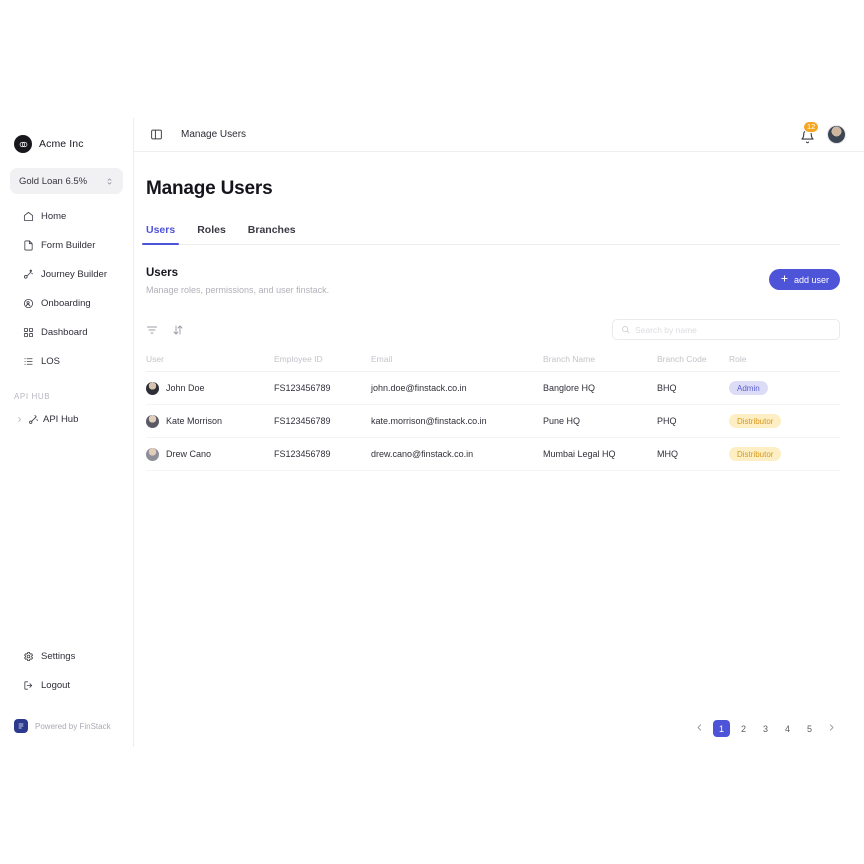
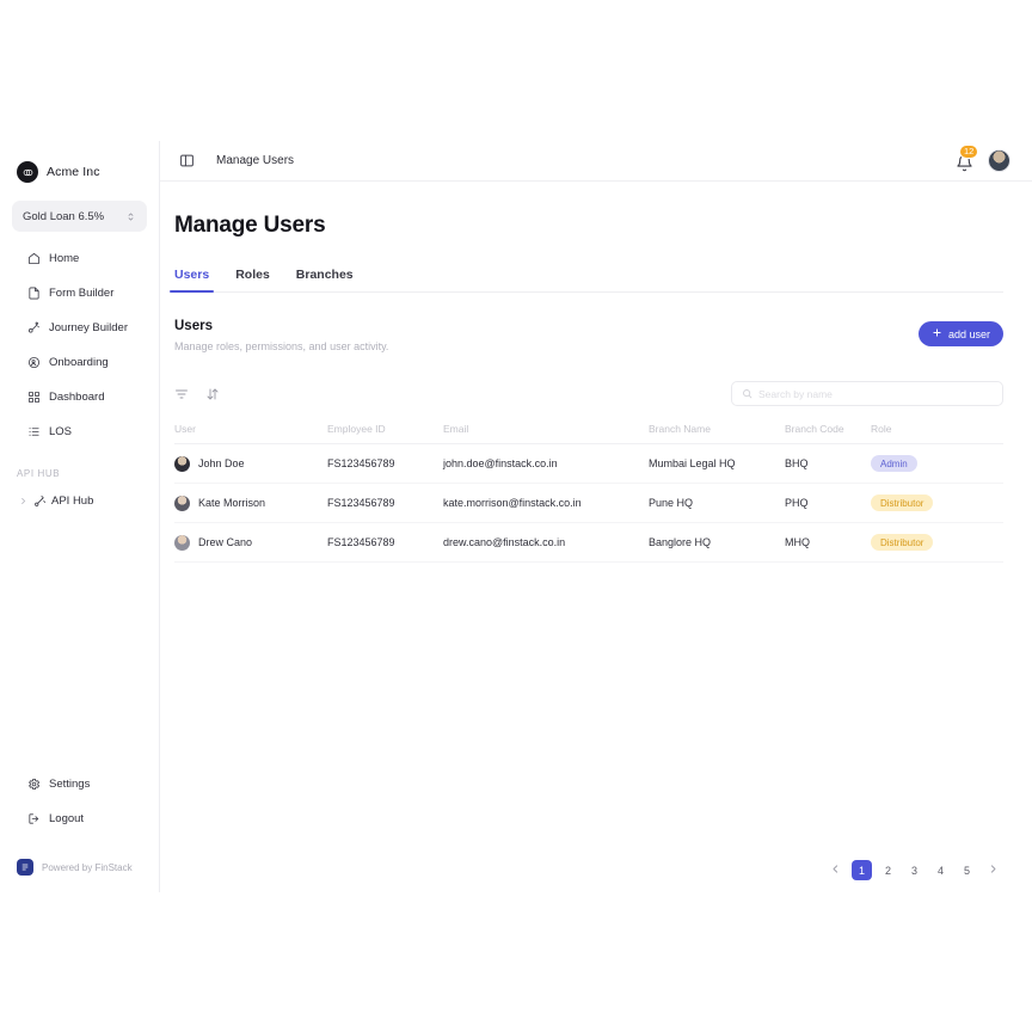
  Acme Inc
  Gold Loan 6.5%
  Home
  Form Builder
  Journey Builder
  Onboarding
  Dashboard
  LOS
  API HUB
  API Hub
  Settings
  Logout
  Powered by FinStack
  Manage Users
  12
  Manage Users
  Users
  Roles
  Branches
  Users
- Manage roles, permissions, and user finstack.
+ Manage roles, permissions, and user activity.
  add user
  Search by name
  User	Employee ID	Email	Branch Name	Branch Code	Role
- John Doe	FS123456789	john.doe@finstack.co.in	Banglore HQ	BHQ	Admin
+ John Doe	FS123456789	john.doe@finstack.co.in	Mumbai Legal HQ	BHQ	Admin
  Kate Morrison	FS123456789	kate.morrison@finstack.co.in	Pune HQ	PHQ	Distributor
- Drew Cano	FS123456789	drew.cano@finstack.co.in	Mumbai Legal HQ	MHQ	Distributor
+ Drew Cano	FS123456789	drew.cano@finstack.co.in	Banglore HQ	MHQ	Distributor
  1
  2
  3
  4
  5
